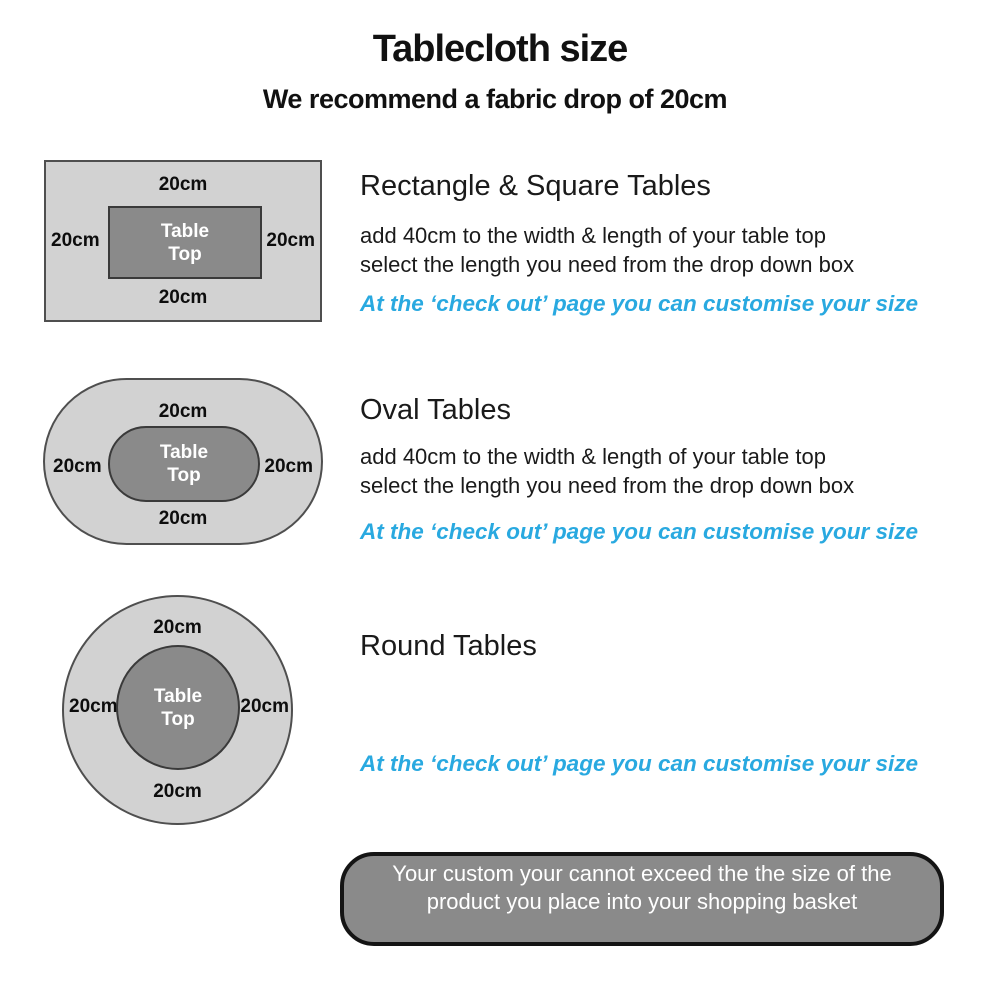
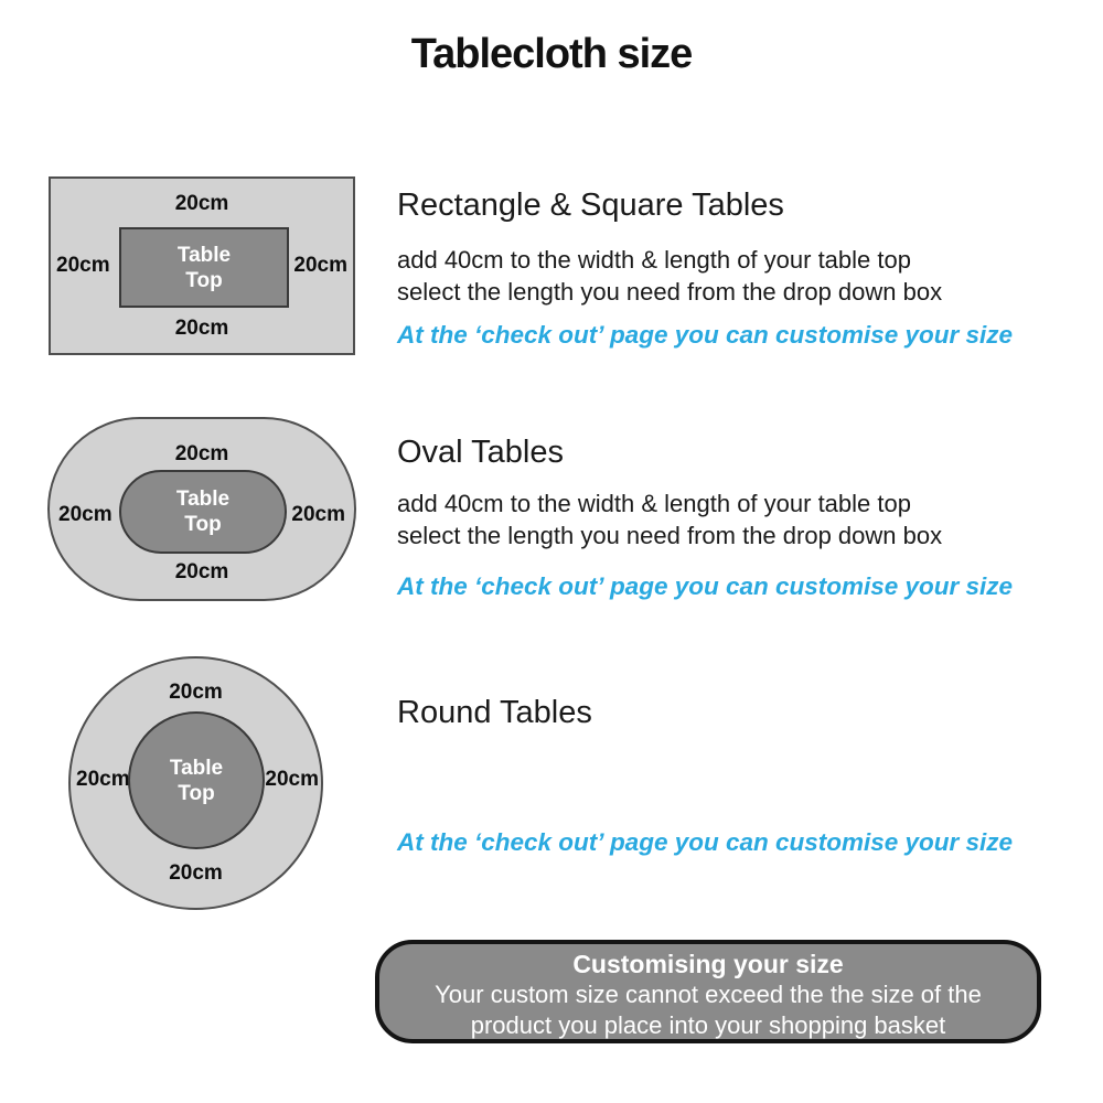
  Tablecloth size
- We recommend a fabric drop of 20cm
  20cm
  20cm
  20cm
  20cm
  Table
  Top
  Rectangle & Square Tables
  add 40cm to the width & length of your table top
  select the length you need from the drop down box
  At the ‘check out’ page you can customise your size
  20cm
  20cm
  20cm
  20cm
  Table
  Top
  Oval Tables
  add 40cm to the width & length of your table top
  select the length you need from the drop down box
  At the ‘check out’ page you can customise your size
  20cm
  20cm
  20cm
  20cm
  Table
  Top
  Round Tables
  At the ‘check out’ page you can customise your size
+ Customising your size
- Your custom your cannot exceed the the size of the
+ Your custom size cannot exceed the the size of the
  product you place into your shopping basket
